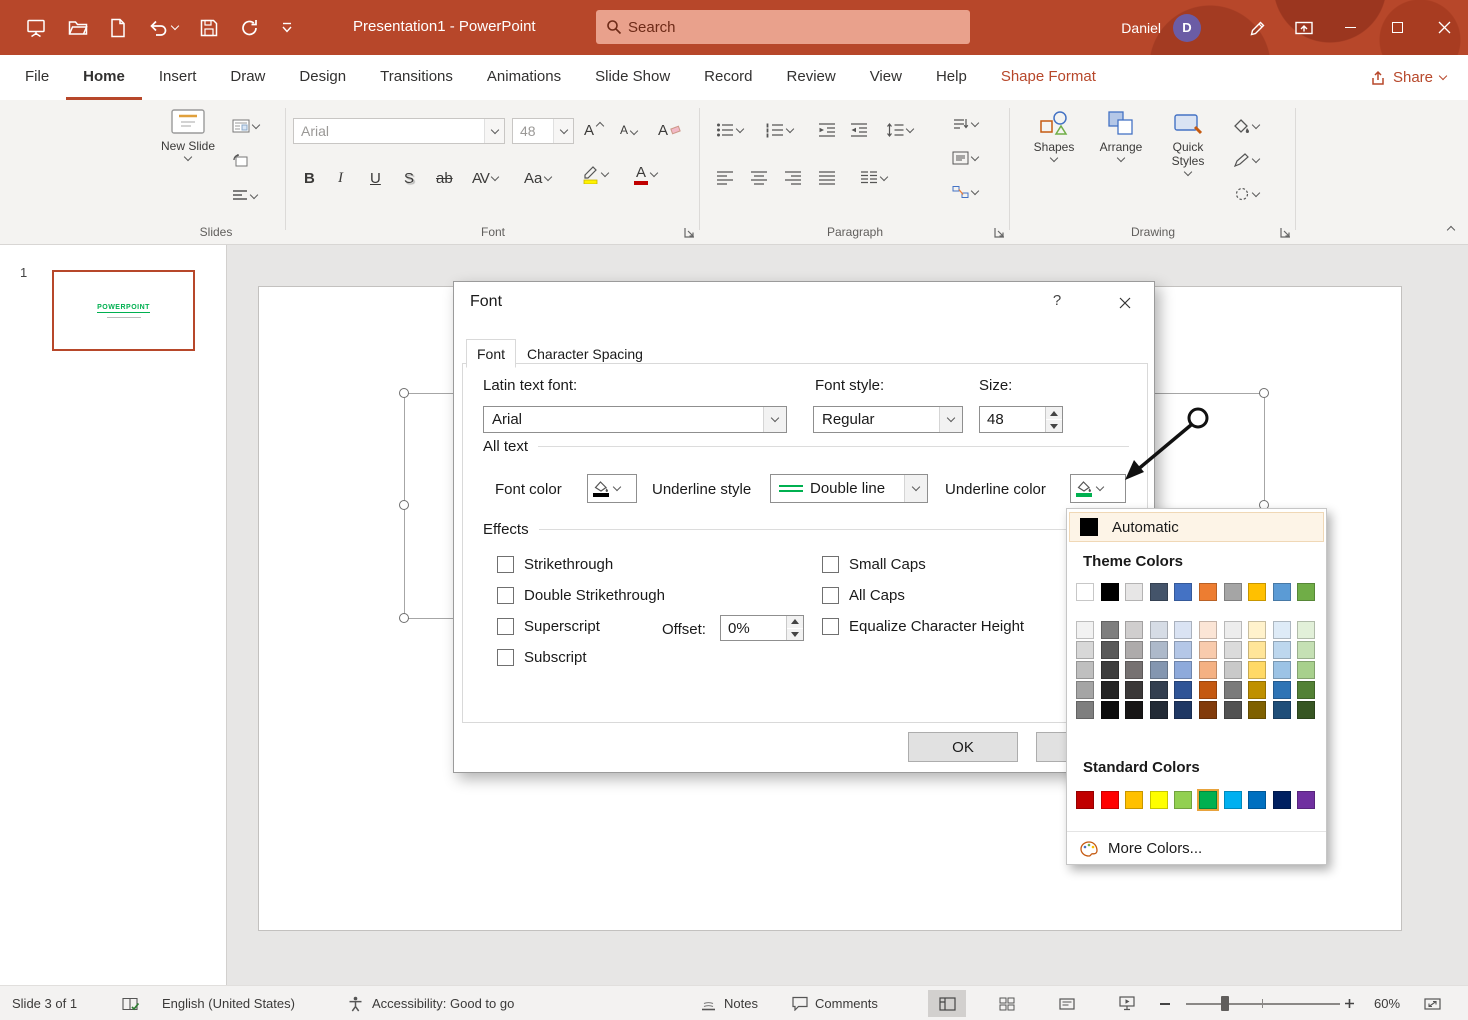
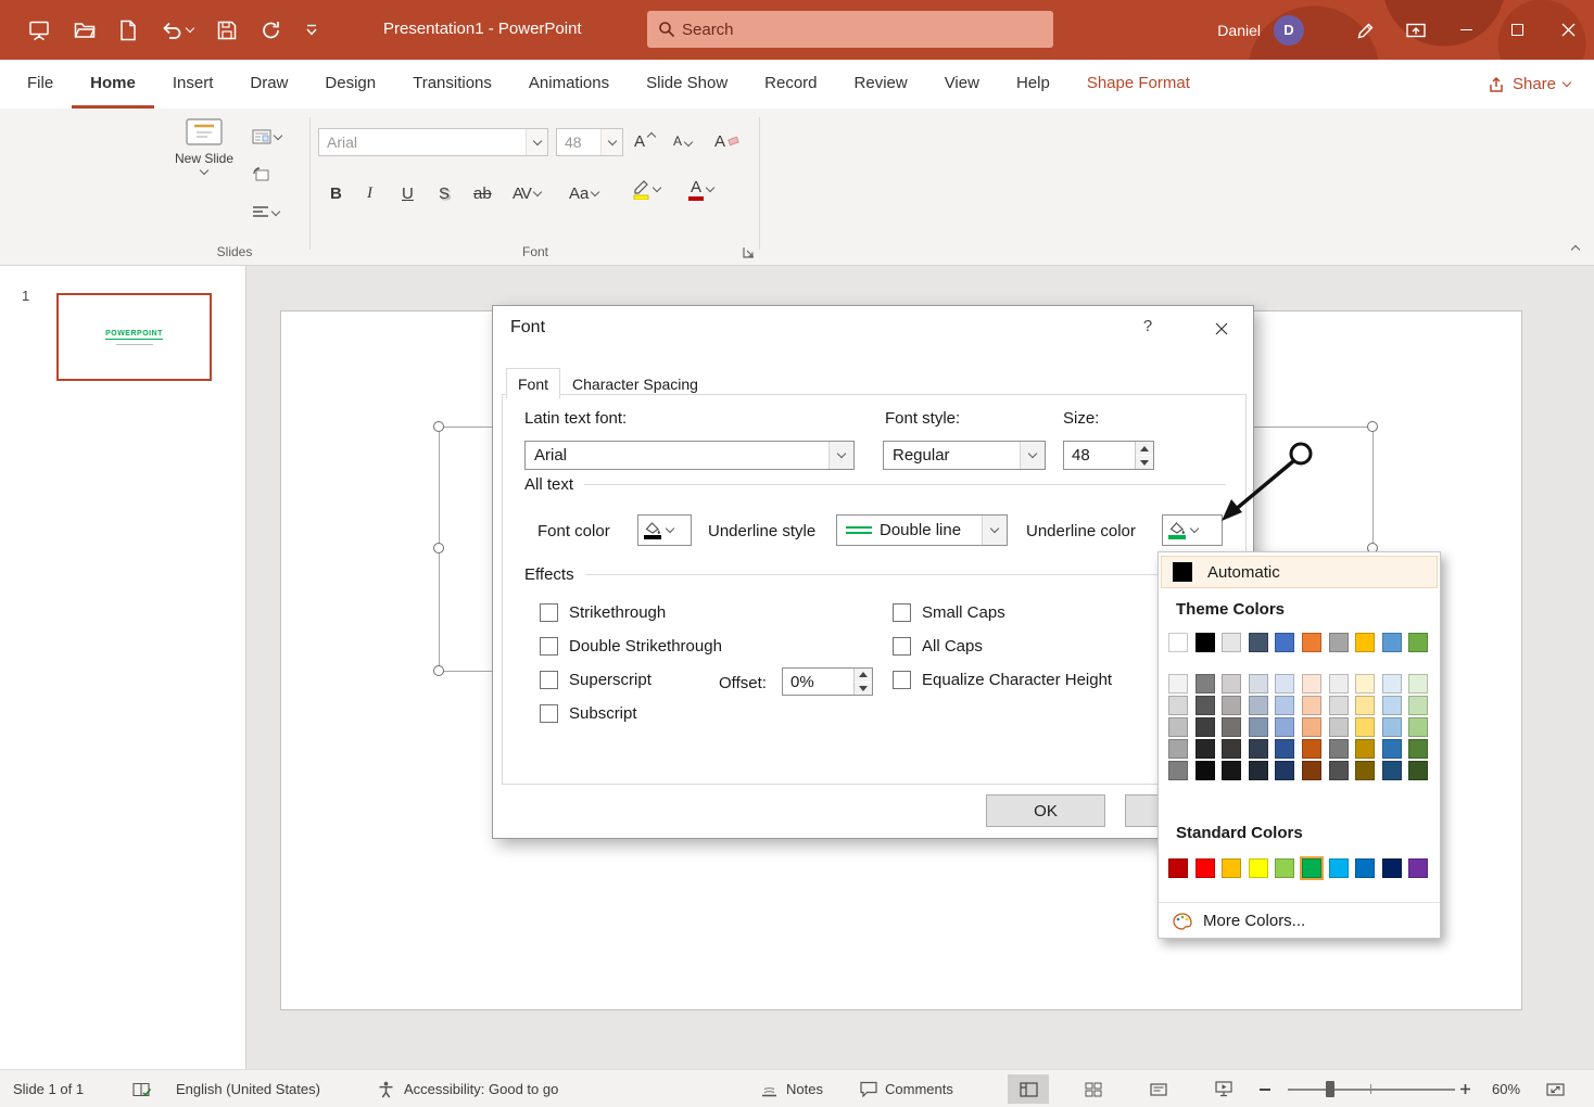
  Presentation1 - PowerPoint
  Search
  Daniel
  D
  File
  Home
  Insert
  Draw
  Design
  Transitions
  Animations
  Slide Show
  Record
  Review
  View
  Help
  Shape Format
  Share
  New Slide
  Slides
  Arial
  48
  A
  A
  A
  B
  I
  U
  S
  ab
  AV
  Aa
  A
  Font
- Paragraph
- Shapes
- Arrange
- Quick Styles
- Drawing
  1
  Font
  ?
  Font
  Character Spacing
  Latin text font:
  Arial
  Font style:
  Regular
  Size:
  48
  All text
  Font color
  Underline style
  Double line
  Underline color
  Effects
  Strikethrough
  Double Strikethrough
  Superscript
  Subscript
  Offset:
  0%
  Small Caps
  All Caps
  Equalize Character Height
  OK
  Automatic
  Theme Colors
  Standard Colors
  More Colors...
- Slide 3 of 1
+ Slide 1 of 1
  English (United States)
  Accessibility: Good to go
  Notes
  Comments
  60%
